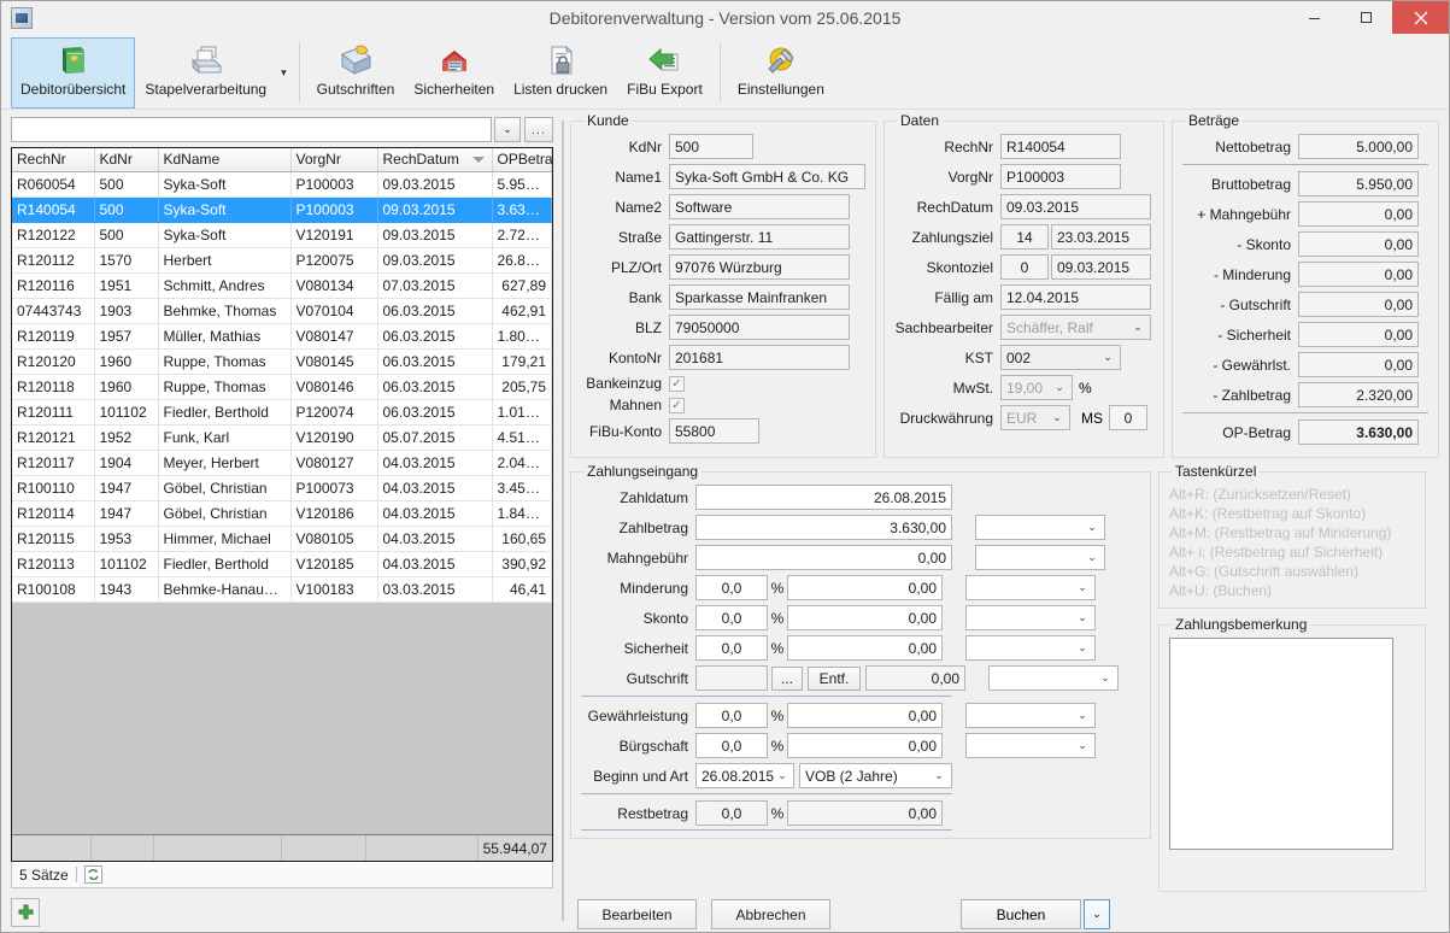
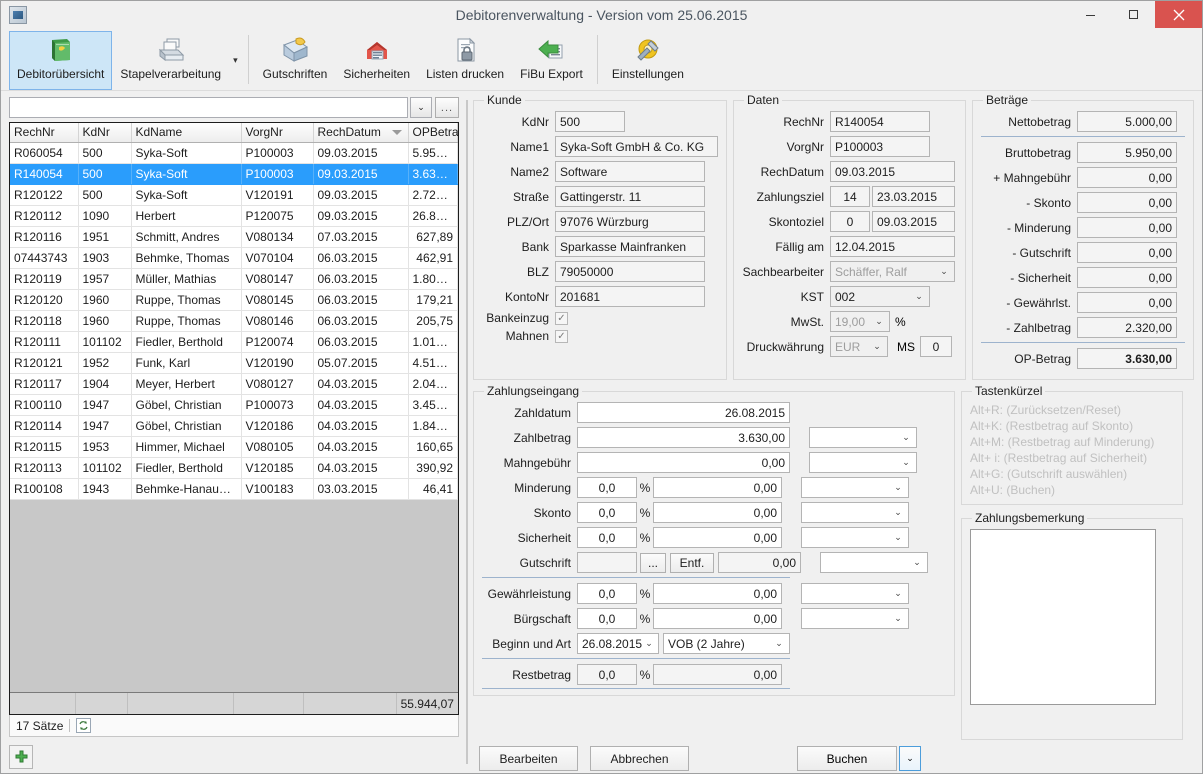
  Debitorenverwaltung - Version vom 25.06.2015
  Debitorübersicht
  Stapelverarbeitung
  ▾
  Gutschriften
  Sicherheiten
  Listen drucken
  FiBu Export
  Einstellungen
  ⌄
  ...
  RechNr	KdNr	KdName	VorgNr	RechDatum	OPBetra
  R060054	500	Syka-Soft	P100003	09.03.2015	5.950,00
  R140054	500	Syka-Soft	P100003	09.03.2015	3.630,00
  R120122	500	Syka-Soft	V120191	09.03.2015	2.727,93
- R120112	1570	Herbert	P120075	09.03.2015	26.874,7
+ R120112	1090	Herbert	P120075	09.03.2015	26.874,7
  R120116	1951	Schmitt, Andres	V080134	07.03.2015	627,89
  07443743	1903	Behmke, Thomas	V070104	06.03.2015	462,91
  R120119	1957	Müller, Mathias	V080147	06.03.2015	1.800,89
  R120120	1960	Ruppe, Thomas	V080145	06.03.2015	179,21
  R120118	1960	Ruppe, Thomas	V080146	06.03.2015	205,75
  R120111	101102	Fiedler, Berthold	P120074	06.03.2015	1.019,31
  R120121	1952	Funk, Karl	V120190	05.07.2015	4.514,40
  R120117	1904	Meyer, Herbert	V080127	04.03.2015	2.044,78
  R100110	1947	Göbel, Christian	P100073	04.03.2015	3.458,64
  R120114	1947	Göbel, Christian	V120186	04.03.2015	1.849,63
  R120115	1953	Himmer, Michael	V080105	04.03.2015	160,65
  R120113	101102	Fiedler, Berthold	V120185	04.03.2015	390,92
  R100108	1943	Behmke-Hanauer...	V100183	03.03.2015	46,41
  55.944,07
- 5 Sätze
+ 17 Sätze
  Kunde
  KdNr
  500
  Name1
  Syka-Soft GmbH & Co. KG
  Name2
  Software
  Straße
  Gattingerstr. 11
  PLZ/Ort
  97076 Würzburg
  Bank
  Sparkasse Mainfranken
  BLZ
  79050000
  KontoNr
  201681
  Bankeinzug
  ✓
  Mahnen
  ✓
- FiBu-Konto
- 55800
  Daten
  RechNr
  R140054
  VorgNr
  P100003
  RechDatum
  09.03.2015
  Zahlungsziel
  14
  23.03.2015
  Skontoziel
  0
  09.03.2015
  Fällig am
  12.04.2015
  Sachbearbeiter
  Schäffer, Ralf
  ⌄
  KST
  002
  ⌄
  MwSt.
  19,00
  ⌄
  %
  Druckwährung
  EUR
  ⌄
  MS
  0
  Beträge
  Nettobetrag
  5.000,00
  Bruttobetrag
  5.950,00
  + Mahngebühr
  0,00
  - Skonto
  0,00
  - Minderung
  0,00
  - Gutschrift
  0,00
  - Sicherheit
  0,00
  - Gewährlst.
  0,00
  - Zahlbetrag
  2.320,00
  OP-Betrag
  3.630,00
  Zahlungseingang
  Zahldatum
  26.08.2015
  Zahlbetrag
  3.630,00
  ⌄
  Mahngebühr
  0,00
  ⌄
  Minderung
  0,0
  %
  0,00
  ⌄
  Skonto
  0,0
  %
  0,00
  ⌄
  Sicherheit
  0,0
  %
  0,00
  ⌄
  Gutschrift
  ...
  Entf.
  0,00
  ⌄
  Gewährleistung
  0,0
  %
  0,00
  ⌄
  Bürgschaft
  0,0
  %
  0,00
  ⌄
  Beginn und Art
  26.08.2015
  ⌄
  VOB (2 Jahre)
  ⌄
  Restbetrag
  0,0
  %
  0,00
  Tastenkürzel
  Alt+R: (Zurücksetzen/Reset)
  Alt+K: (Restbetrag auf Skonto)
  Alt+M: (Restbetrag auf Minderung)
  Alt+ i: (Restbetrag auf Sicherheit)
  Alt+G: (Gutschrift auswählen)
  Alt+U: (Buchen)
  Zahlungsbemerkung
  Bearbeiten
  Abbrechen
  Buchen
  ⌄
